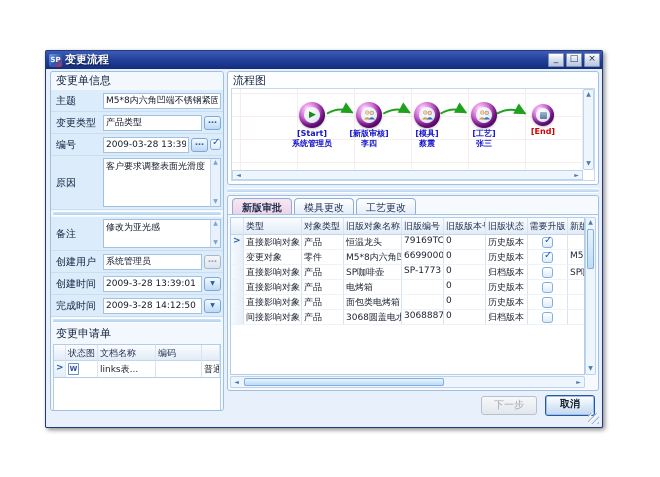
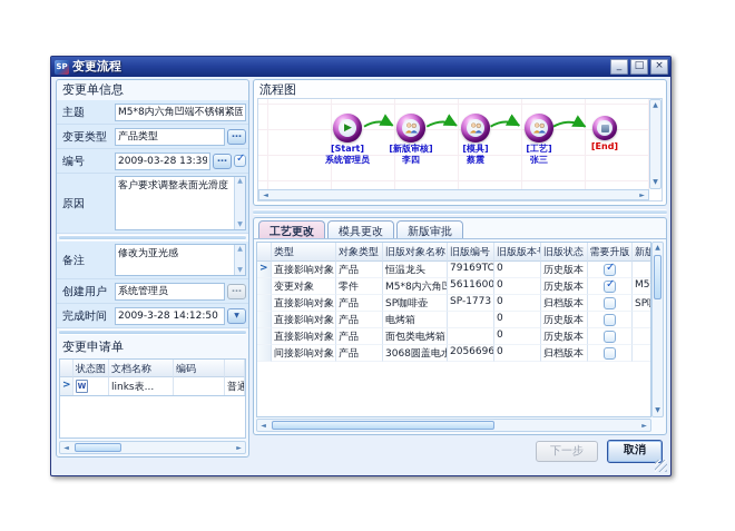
  SP
  变更流程
  _
  □
  ×
  变更单信息
  主题
  M5*8内六角凹端不锈钢紧固
  变更类型
  产品类型
  …
  编号
  2009-03-28 13:39
  …
  原因
  客户要求调整表面光滑度
  备注
  修改为亚光感
  创建用户
  系统管理员
  …
- 创建时间
- 2009-3-28 13:39:01
  完成时间
  2009-3-28 14:12:50
  变更申请单
  状态图
  文档名称
  编码
  >
  W
  links表...
  普通
  流程图
  ▶
  [Start]
  系统管理员
  [新版审核]
  李四
  [模具]
  蔡震
  [工艺]
  张三
  [End]
- 新版审批
+ 工艺更改
  模具更改
- 工艺更改
+ 新版审批
  类型
  对象类型
  旧版对象名称
  旧版编号
  旧版版本
  旧版状态
  需要升版
  新版
  >
  直接影响对象
  产品
  恒温龙头
  79169TC
  0
  历史版本
  变更对象
  零件
  M5*8内六角凹
- 6699000
+ 5611600
  0
  历史版本
  直接影响对象
  产品
  SP咖啡壶
  SP-1773
  0
  归档版本
  直接影响对象
  产品
  电烤箱
  0
  历史版本
  直接影响对象
  产品
  面包类电烤箱
  0
  历史版本
  间接影响对象
  产品
  3068圆盖电水
- 3068887
+ 2056696
  0
  归档版本
  下一步
  取消
